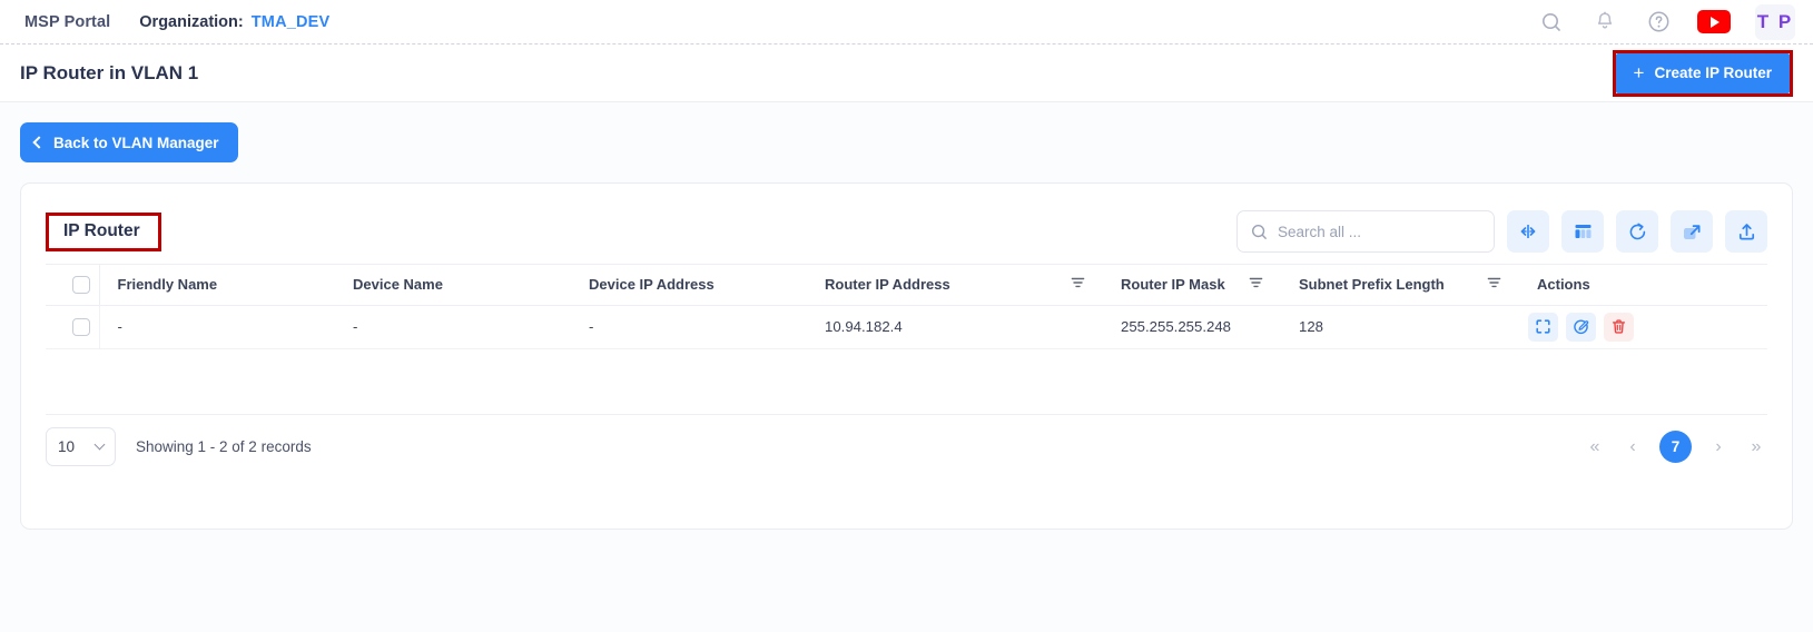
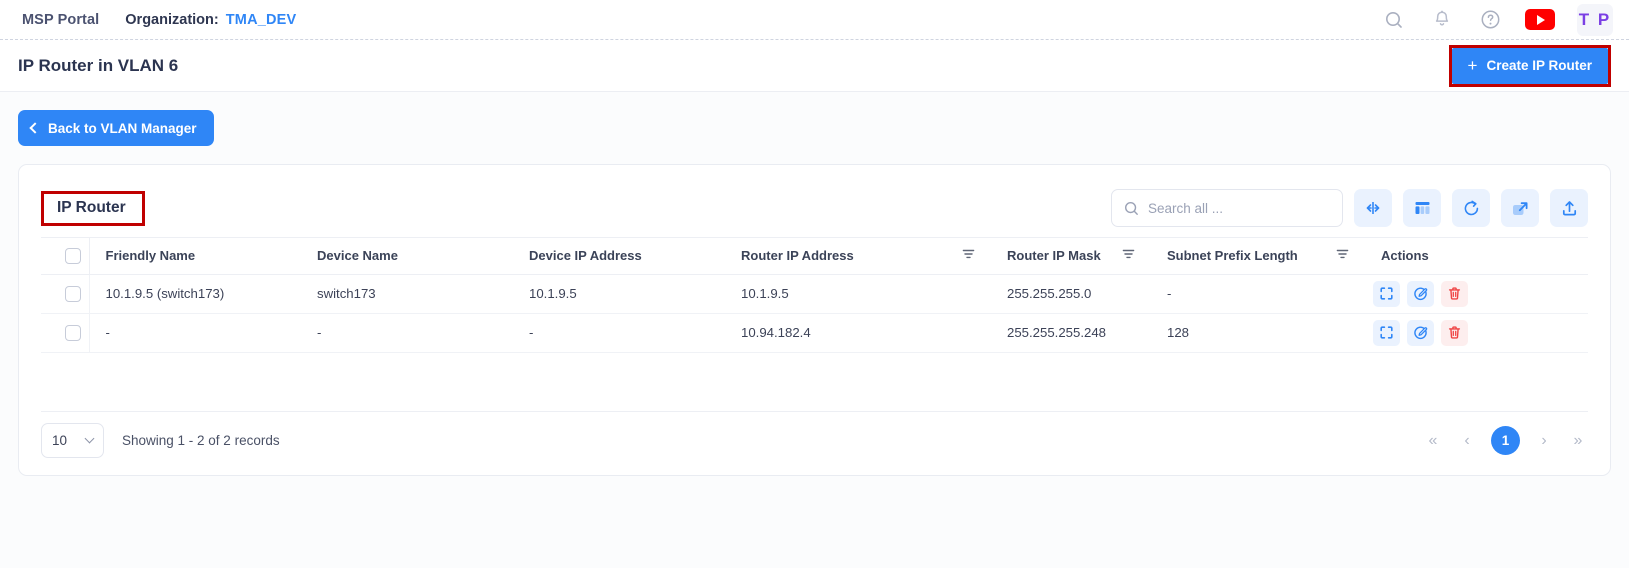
  MSP Portal
  Organization:
  TMA_DEV
  T P
- IP Router in VLAN 1
+ IP Router in VLAN 6
  +
  Create IP Router
  Back to VLAN Manager
  IP Router
  Search all ...
  	Friendly Name	Device Name	Device IP Address	Router IP Address	Router IP Mask	Subnet Prefix Length	Actions
+ 	10.1.9.5 (switch173)	switch173	10.1.9.5	10.1.9.5	255.255.255.0	-
  	-	-	-	10.94.182.4	255.255.255.248	128
  10
  Showing 1 - 2 of 2 records
  «
  ‹
- 7
+ 1
  ›
  »
